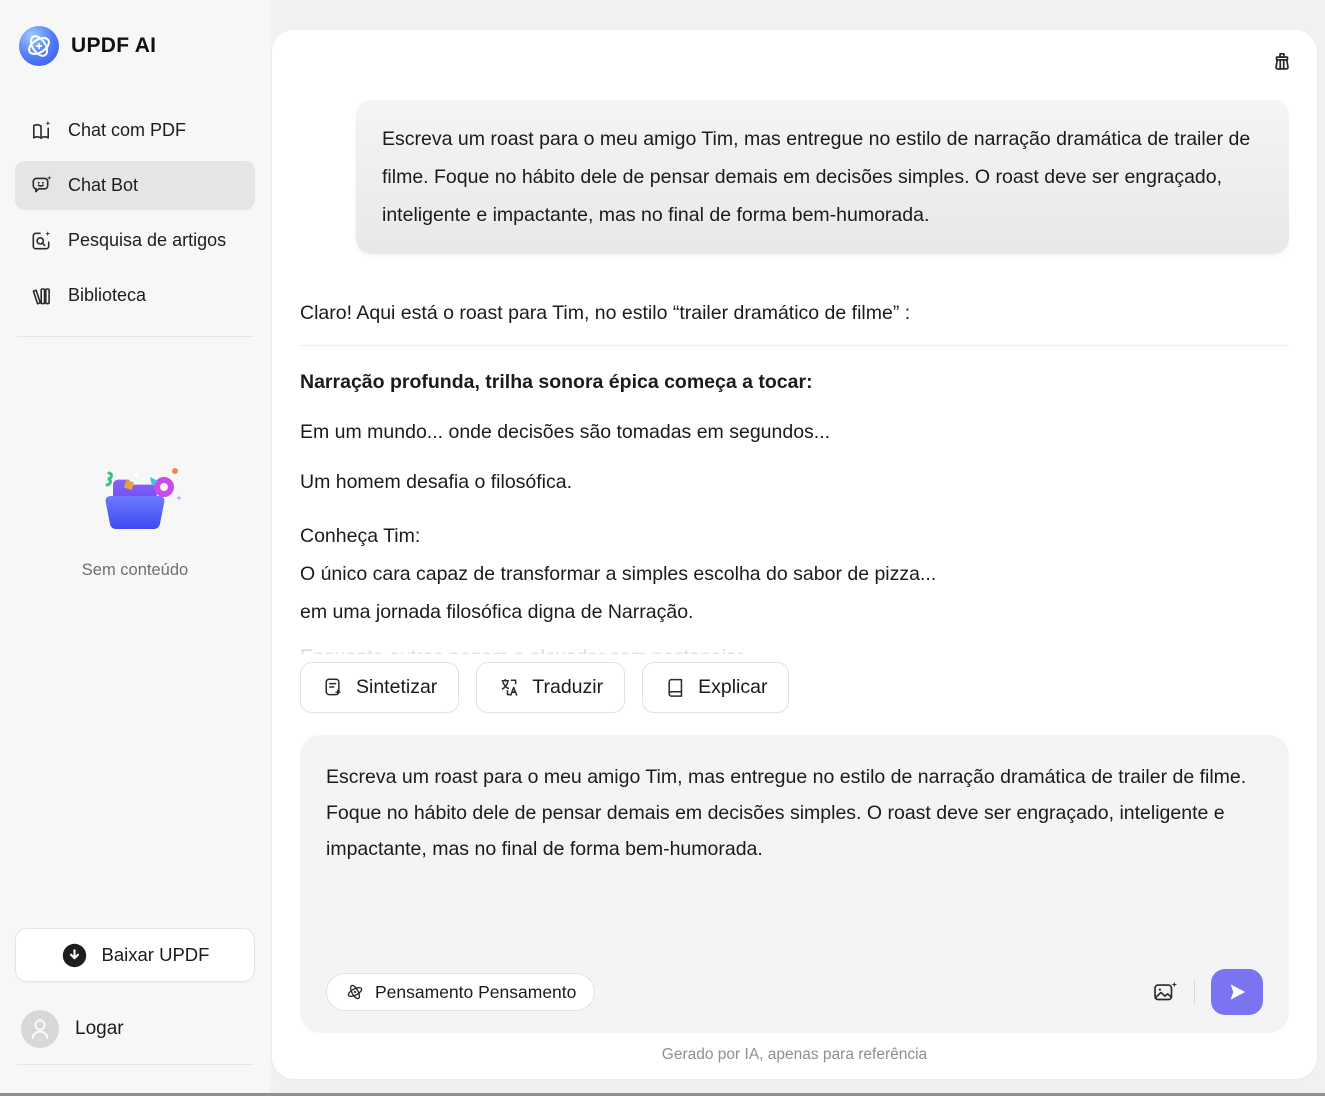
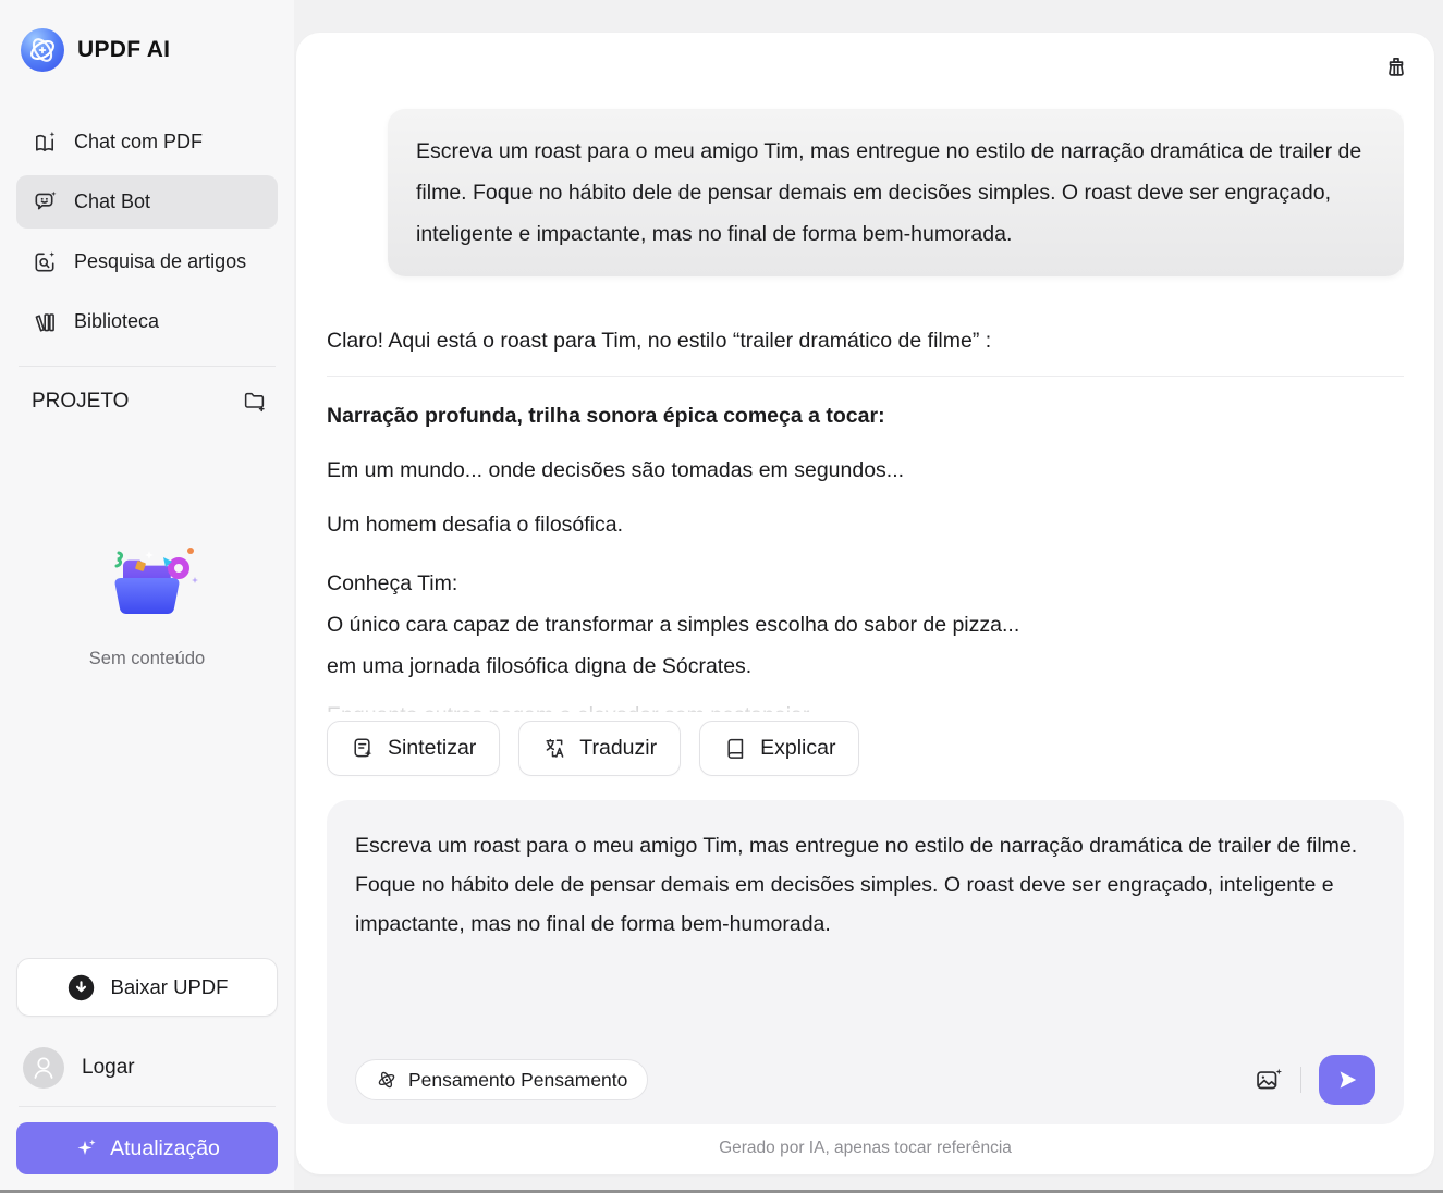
  UPDF AI
  Chat com PDF
  Chat Bot
  Pesquisa de artigos
  Biblioteca
+ PROJETO
  Sem conteúdo
  Baixar UPDF
  Logar
+ Atualização
  Escreva um roast para o meu amigo Tim, mas entregue no estilo de narração dramática de trailer de filme. Foque no hábito dele de pensar demais em decisões simples. O roast deve ser engraçado, inteligente e impactante, mas no final de forma bem-humorada.
  Claro! Aqui está o roast para Tim, no estilo “trailer dramático de filme” :
  Narração profunda, trilha sonora épica começa a tocar:
  Em um mundo... onde decisões são tomadas em segundos...
  Um homem desafia o filosófica.
  Conheça Tim:
  O único cara capaz de transformar a simples escolha do sabor de pizza...
- em uma jornada filosófica digna de Narração.
+ em uma jornada filosófica digna de Sócrates.
  Sintetizar
  Traduzir
  Explicar
  Escreva um roast para o meu amigo Tim, mas entregue no estilo de narração dramática de trailer de filme. Foque no hábito dele de pensar demais em decisões simples. O roast deve ser engraçado, inteligente e impactante, mas no final de forma bem-humorada.
  Pensamento Pensamento
- Gerado por IA, apenas para referência
+ Gerado por IA, apenas tocar referência
